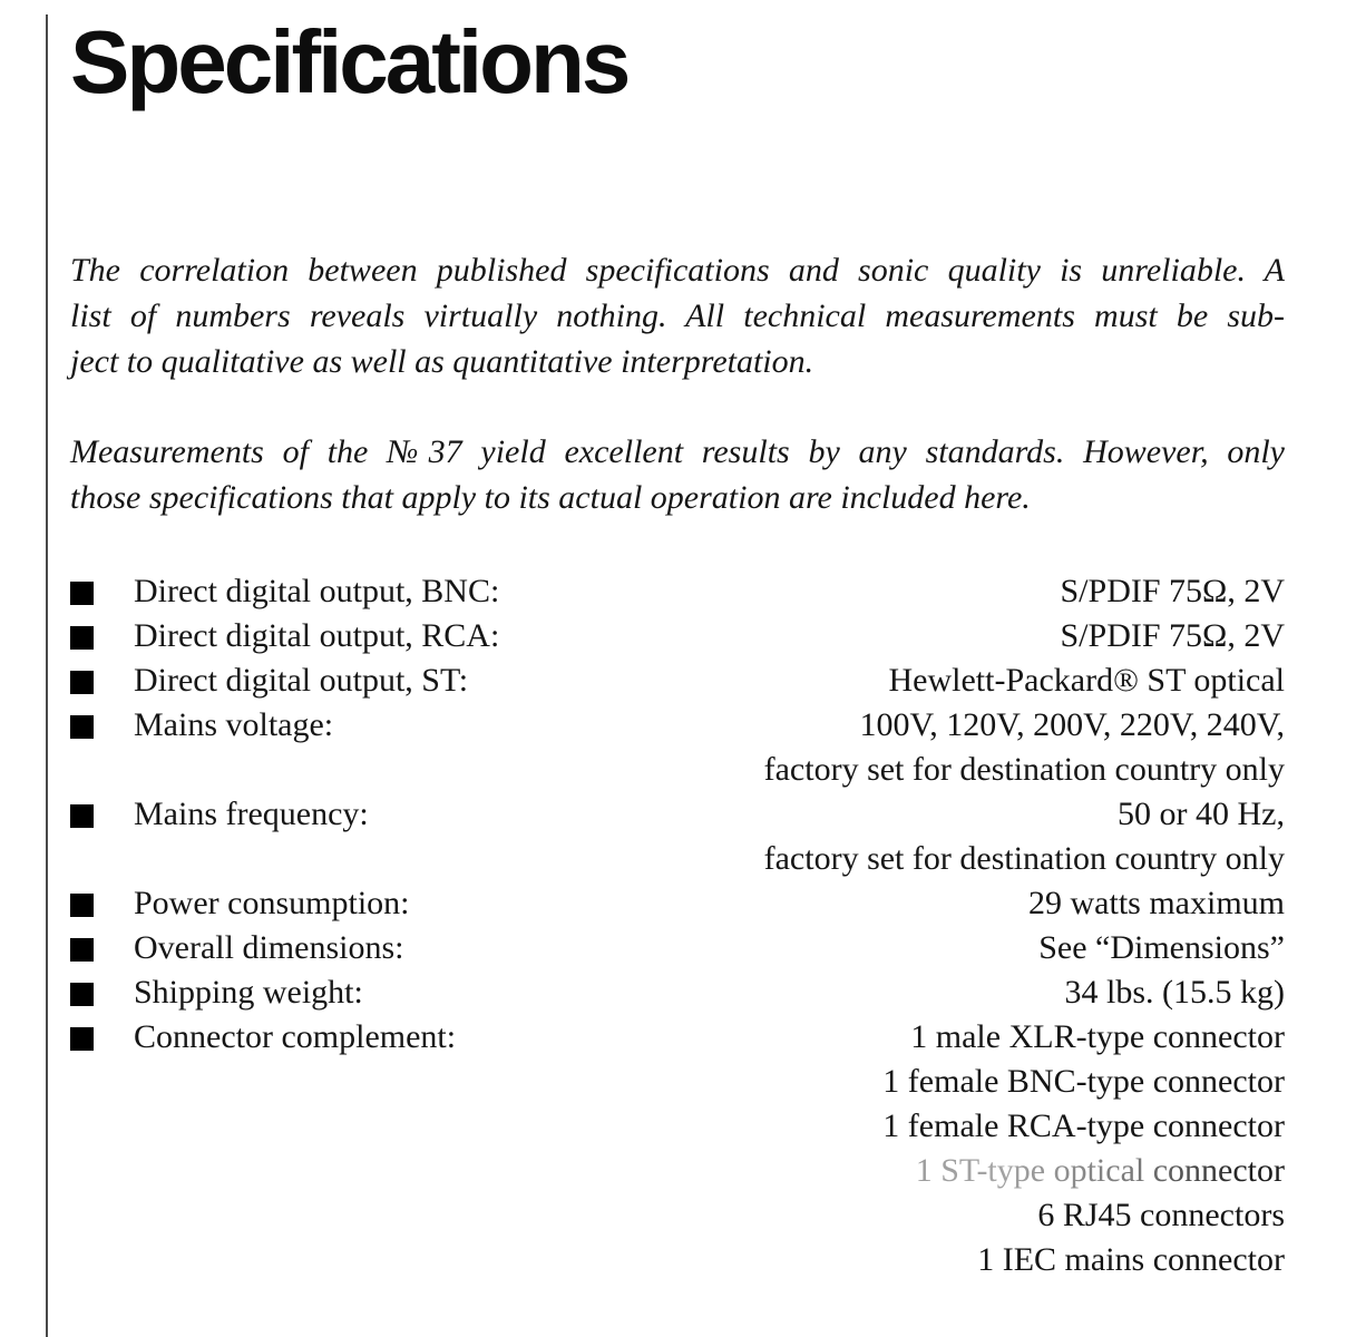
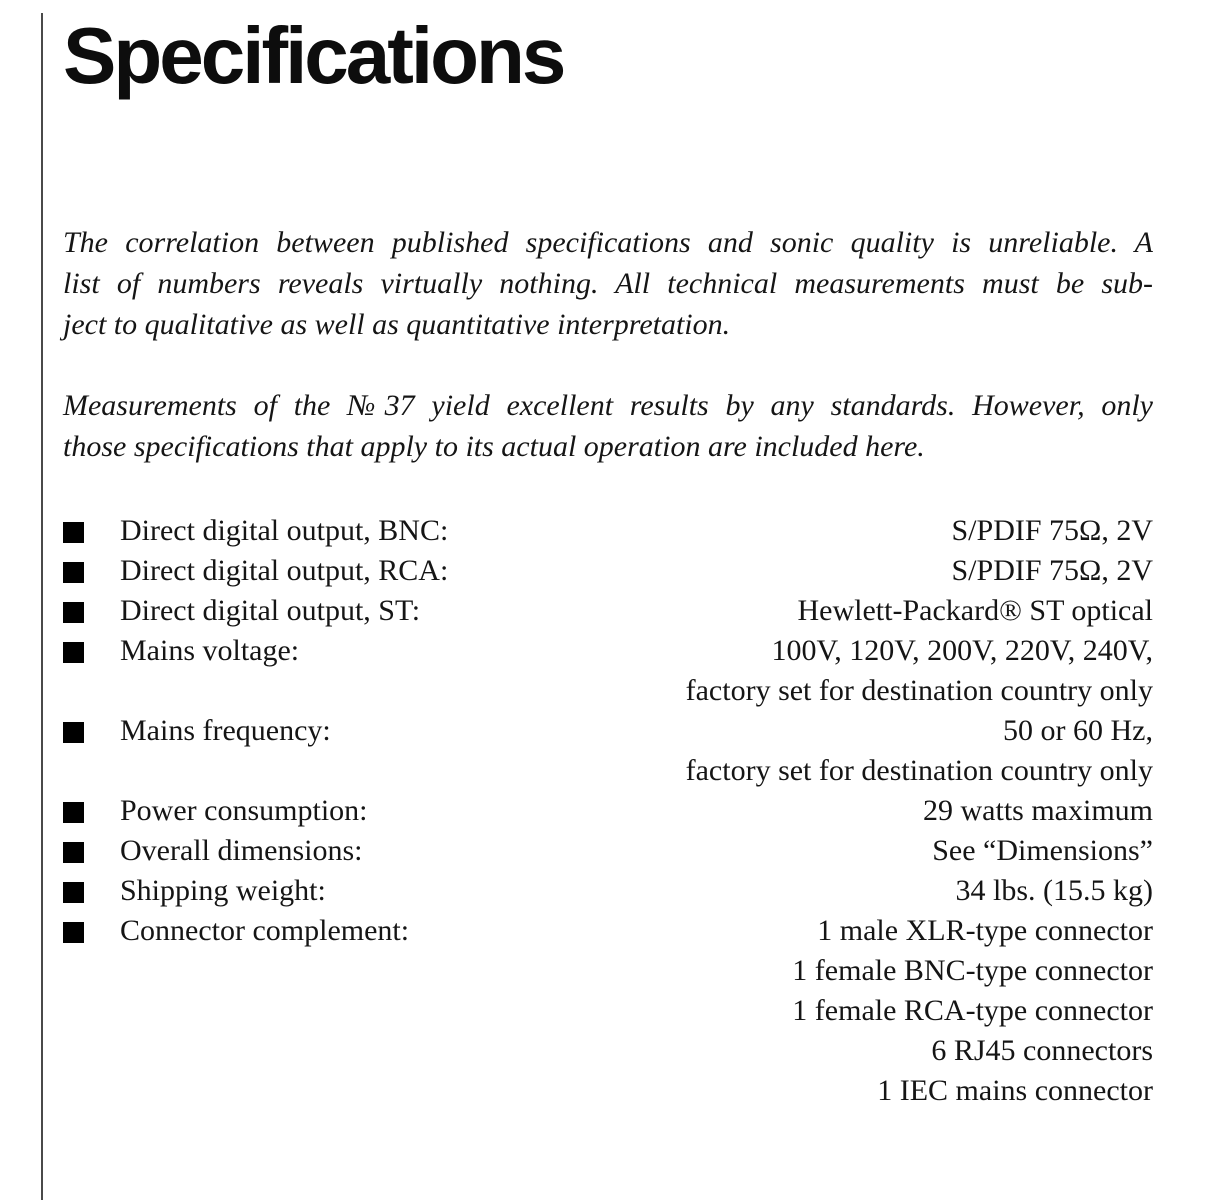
  Specifications
  The correlation between published specifications and sonic quality is unreliable. A
  list of numbers reveals virtually nothing. All technical measurements must be sub-
  ject to qualitative as well as quantitative interpretation.
  Measurements of the №37 yield excellent results by any standards. However, only
  those specifications that apply to its actual operation are included here.
  Direct digital output, BNC:
  S/PDIF 75Ω, 2V
  Direct digital output, RCA:
  S/PDIF 75Ω, 2V
  Direct digital output, ST:
  Hewlett-Packard® ST optical
  Mains voltage:
  100V, 120V, 200V, 220V, 240V,
  factory set for destination country only
  Mains frequency:
- 50 or 40 Hz,
+ 50 or 60 Hz,
  factory set for destination country only
  Power consumption:
  29 watts maximum
  Overall dimensions:
  See “Dimensions”
  Shipping weight:
  34 lbs. (15.5 kg)
  Connector complement:
  1 male XLR-type connector
  1 female BNC-type connector
  1 female RCA-type connector
- 1 ST-type optical connector
  6 RJ45 connectors
  1 IEC mains connector
